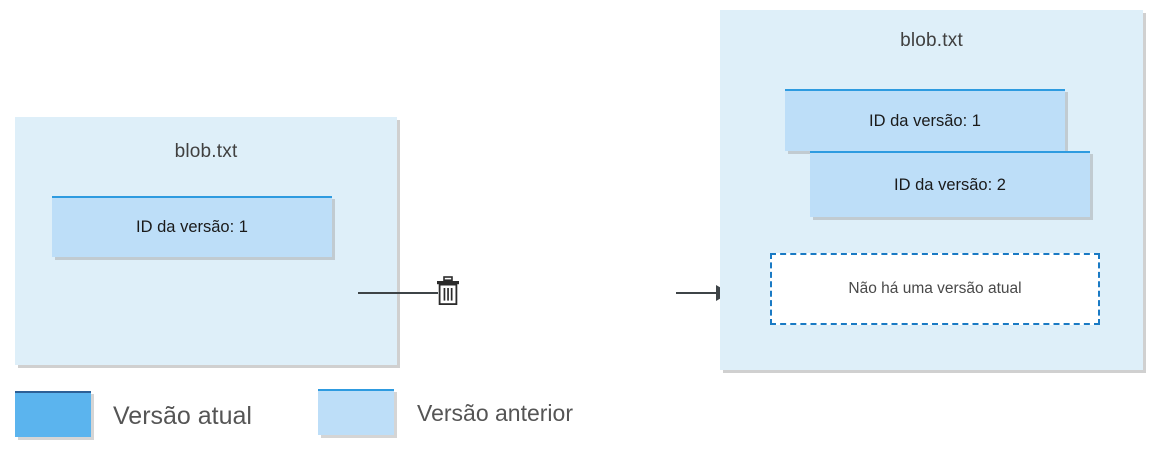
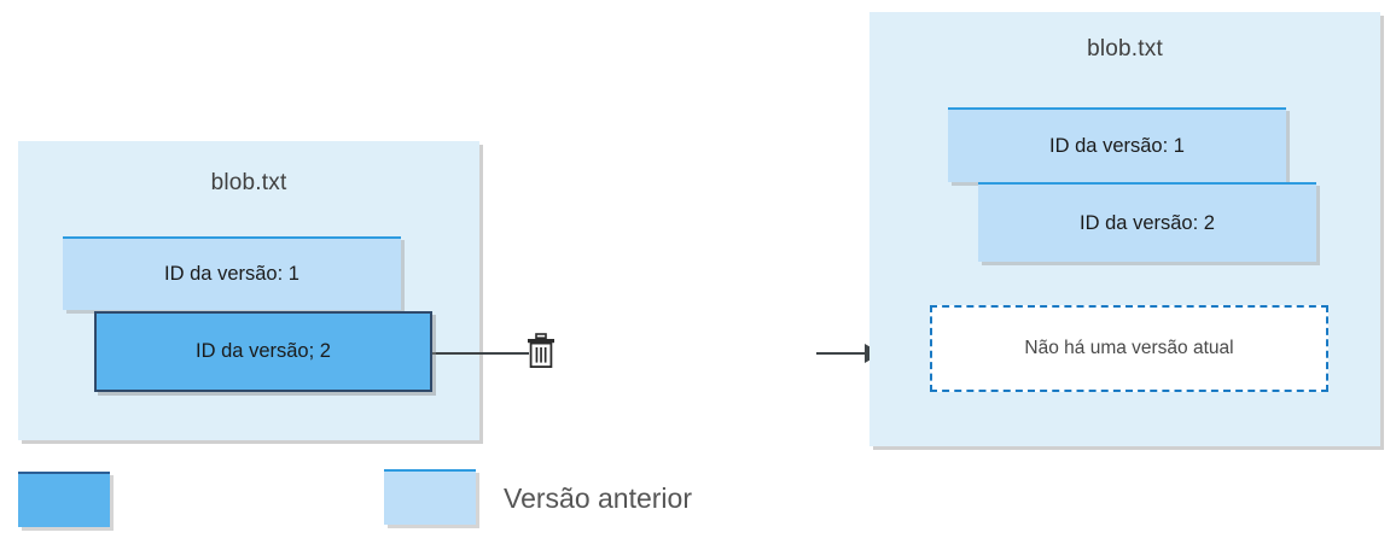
  blob.txt
  ID da versão: 1
+ ID da versão; 2
  blob.txt
  ID da versão: 1
  ID da versão: 2
  Não há uma versão atual
- Versão atual
  Versão anterior
